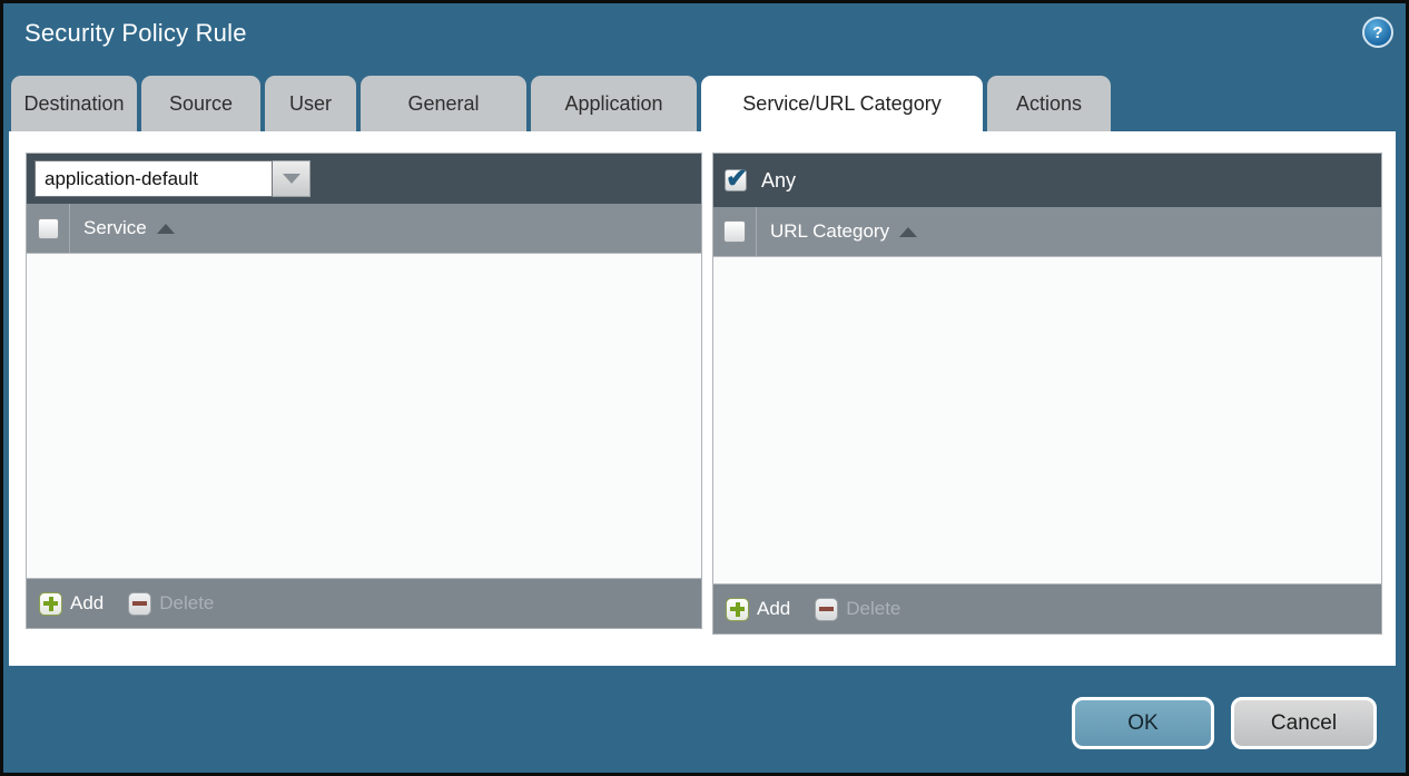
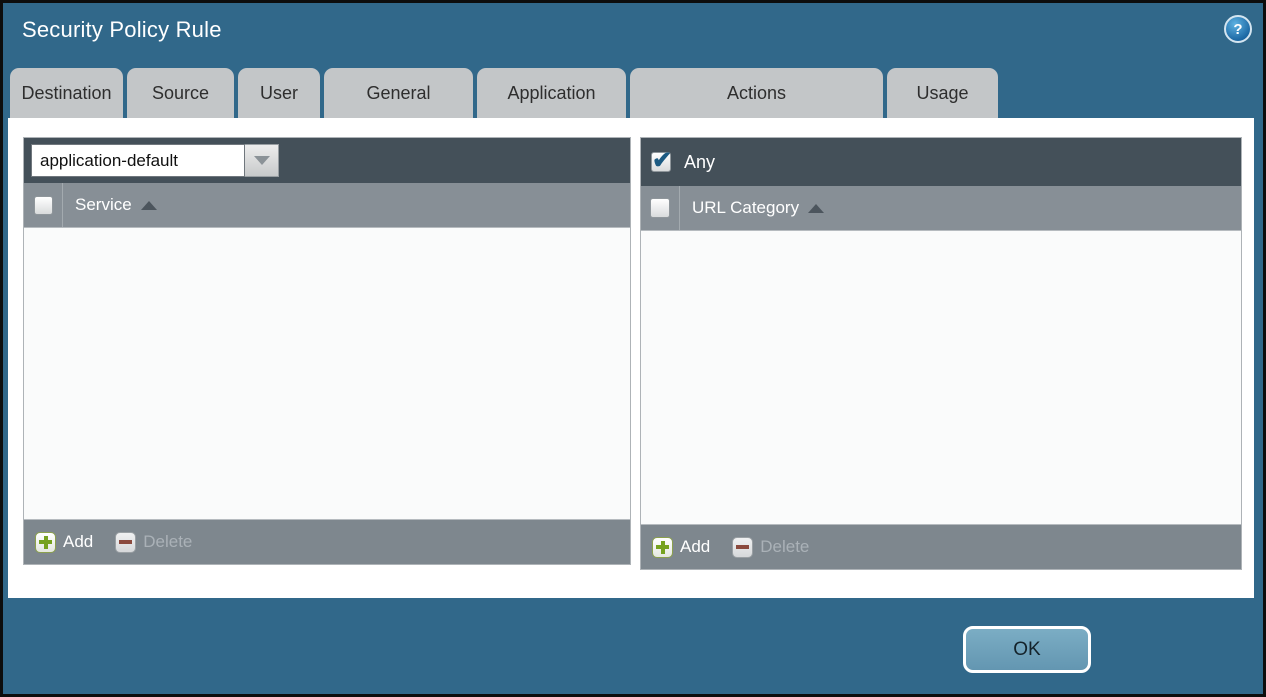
  Security Policy Rule
  ?
  Destination
  Source
  User
  General
  Application
- Service/URL Category
  Actions
+ Usage
  application-default
  Service
  Add
  Delete
  Any
  URL Category
  Add
  Delete
  OK
- Cancel
